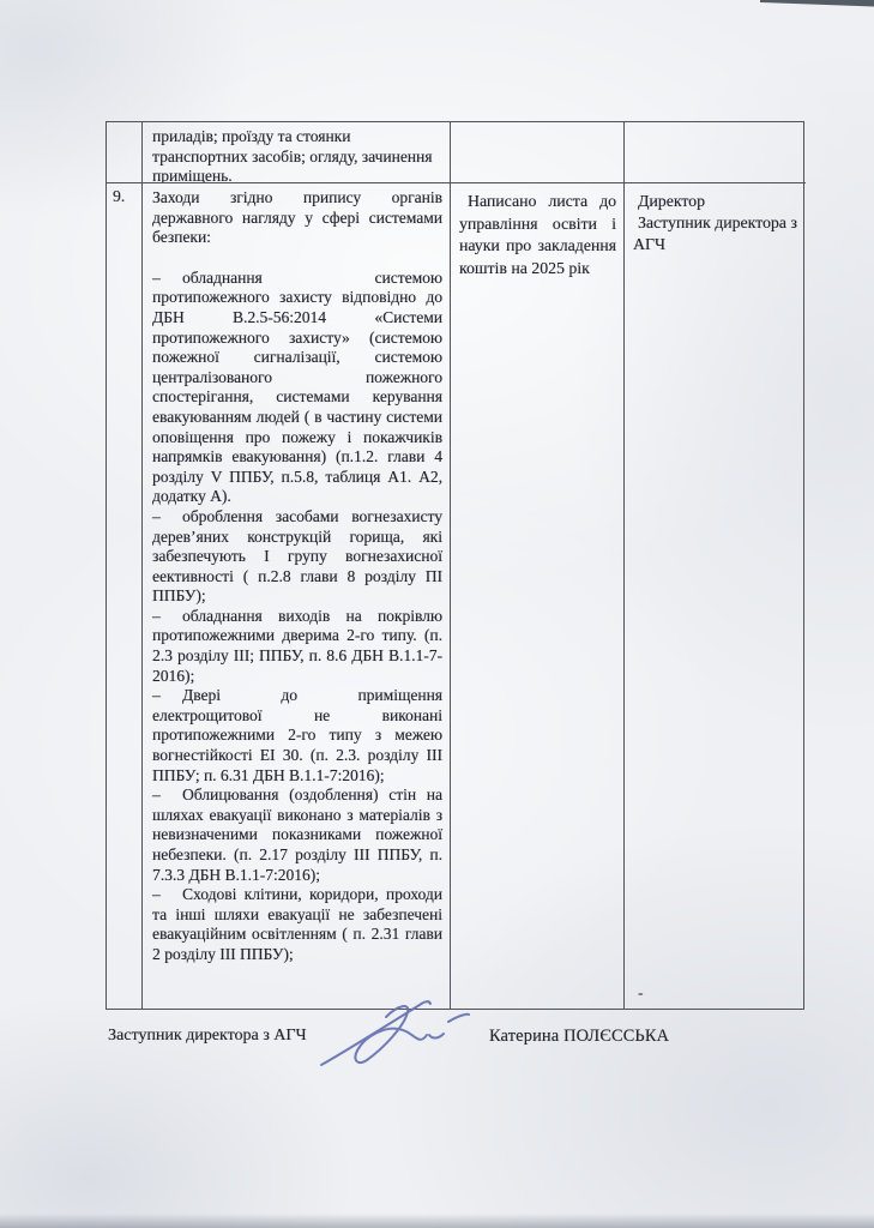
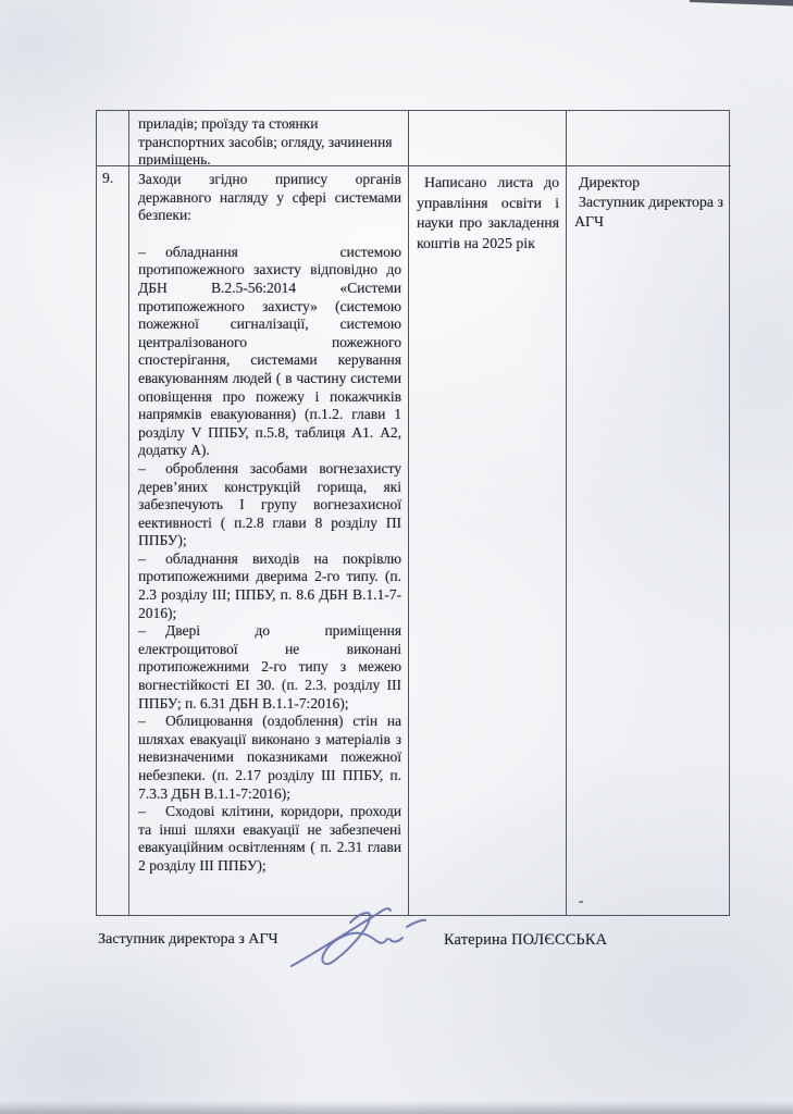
  приладів; проїзду та стоянки транспортних засобів; огляду, зачинення приміщень.
  9.
  Заходи згідно припису органів державного нагляду у сфері системами безпеки:
- – обладнання системою протипожежного захисту відповідно до ДБН В.2.5-56:2014 «Системи протипожежного захисту» (системою пожежної сигналізації, системою централізованого пожежного спостерігання, системами керування евакуюванням людей ( в частину системи оповіщення про пожежу і покажчиків напрямків евакуювання) (п.1.2. глави 4 розділу V ППБУ, п.5.8, таблиця А1. А2, додатку А).
+ – обладнання системою протипожежного захисту відповідно до ДБН В.2.5-56:2014 «Системи протипожежного захисту» (системою пожежної сигналізації, системою централізованого пожежного спостерігання, системами керування евакуюванням людей ( в частину системи оповіщення про пожежу і покажчиків напрямків евакуювання) (п.1.2. глави 1 розділу V ППБУ, п.5.8, таблиця А1. А2, додатку А).
  – оброблення засобами вогнезахисту дерев’яних конструкцій горища, які забезпечують І групу вогнезахисної еективності ( п.2.8 глави 8 розділу ПІ ППБУ);
  – обладнання виходів на покрівлю протипожежними дверима 2-го типу. (п. 2.3 розділу ІІІ; ППБУ, п. 8.6 ДБН В.1.1-7-2016);
  – Двері до приміщення електрощитової не виконані протипожежними 2-го типу з межею вогнестійкості ЕІ 30. (п. 2.3. розділу ІІІ ППБУ; п. 6.31 ДБН В.1.1-7:2016);
  – Облицювання (оздоблення) стін на шляхах евакуації виконано з матеріалів з невизначеними показниками пожежної небезпеки. (п. 2.17 розділу ІІІ ППБУ, п. 7.3.3 ДБН В.1.1-7:2016);
  – Сходові клітини, коридори, проходи та інші шляхи евакуації не забезпечені евакуаційним освітленням ( п. 2.31 глави 2 розділу ІІІ ППБУ);
  Написано листа до управління освіти і науки про закладення коштів на 2025 рік
  Директор
  Заступник директора з АГЧ
  -
  Заступник директора з АГЧ
  Катерина ПОЛЄССЬКА
